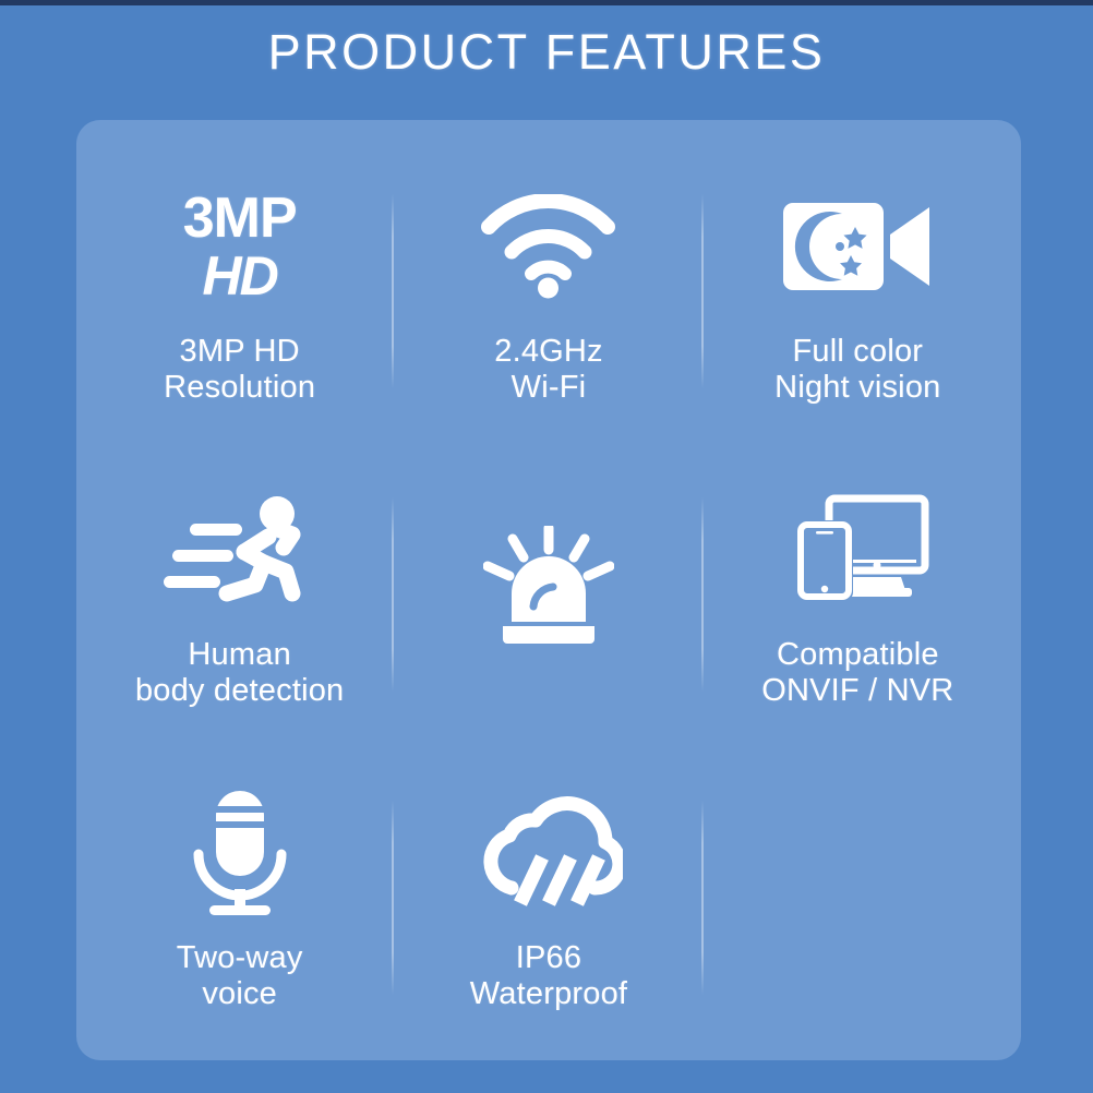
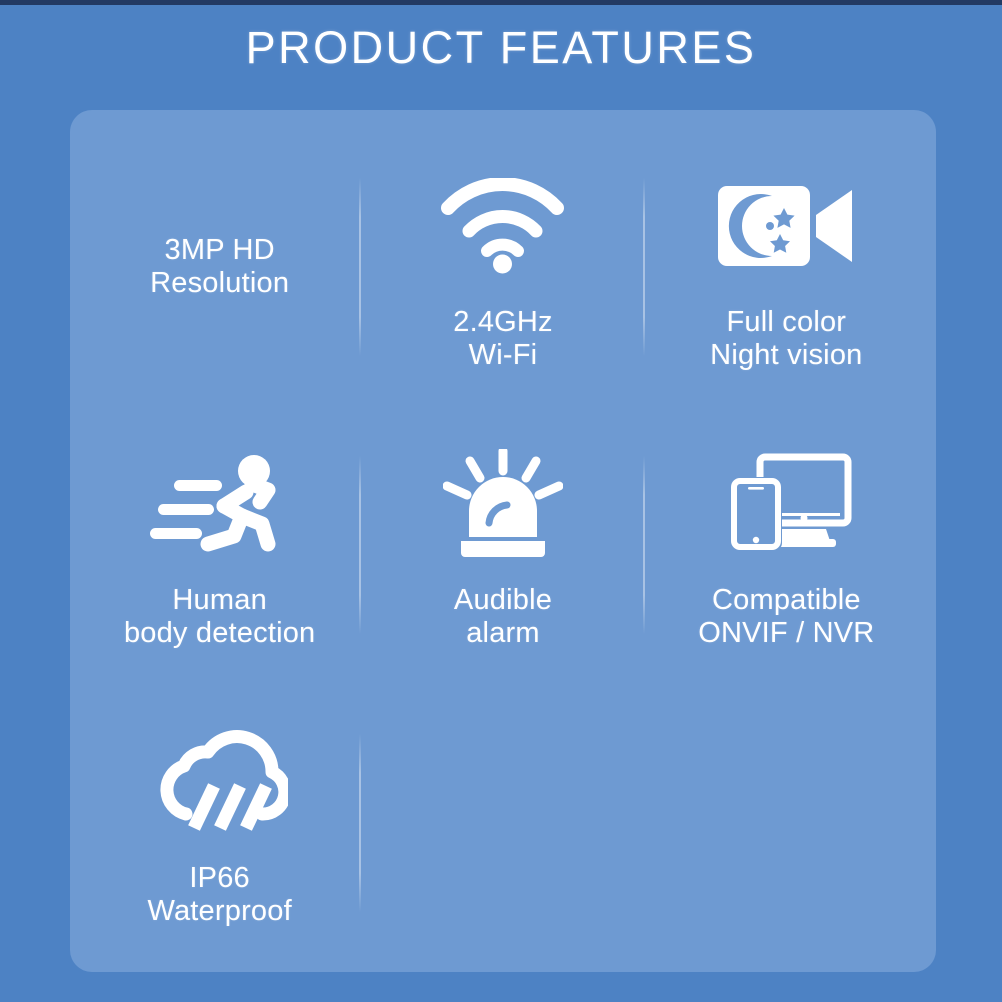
  PRODUCT FEATURES
- 3MP
- HD
  3MP HD
  Resolution
  2.4GHz
  Wi-Fi
  Full color
  Night vision
  Human
  body detection
+ Audible
+ alarm
  Compatible
  ONVIF / NVR
- Two-way
- voice
  IP66
  Waterproof
